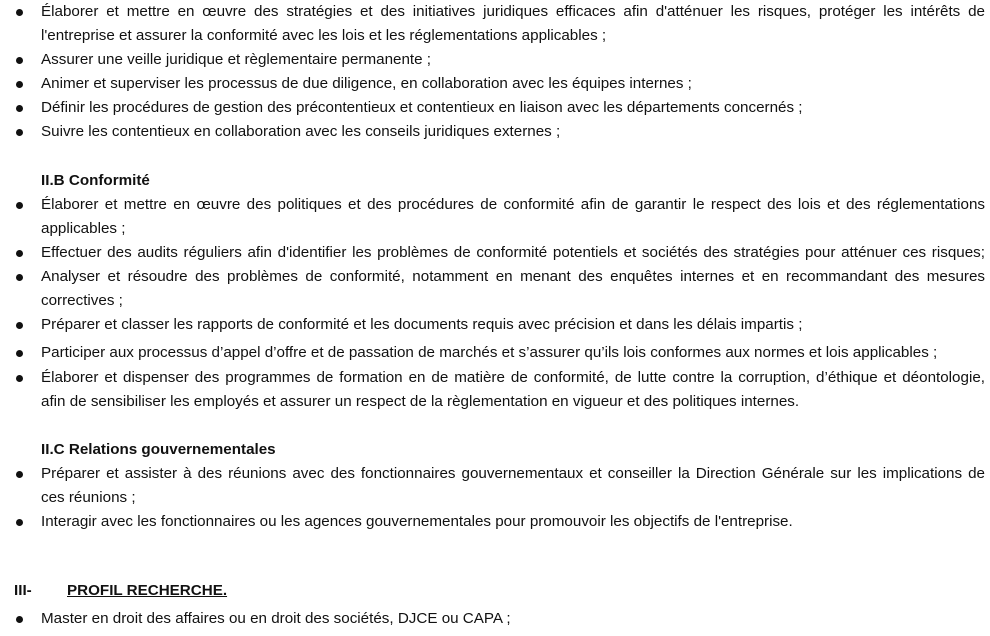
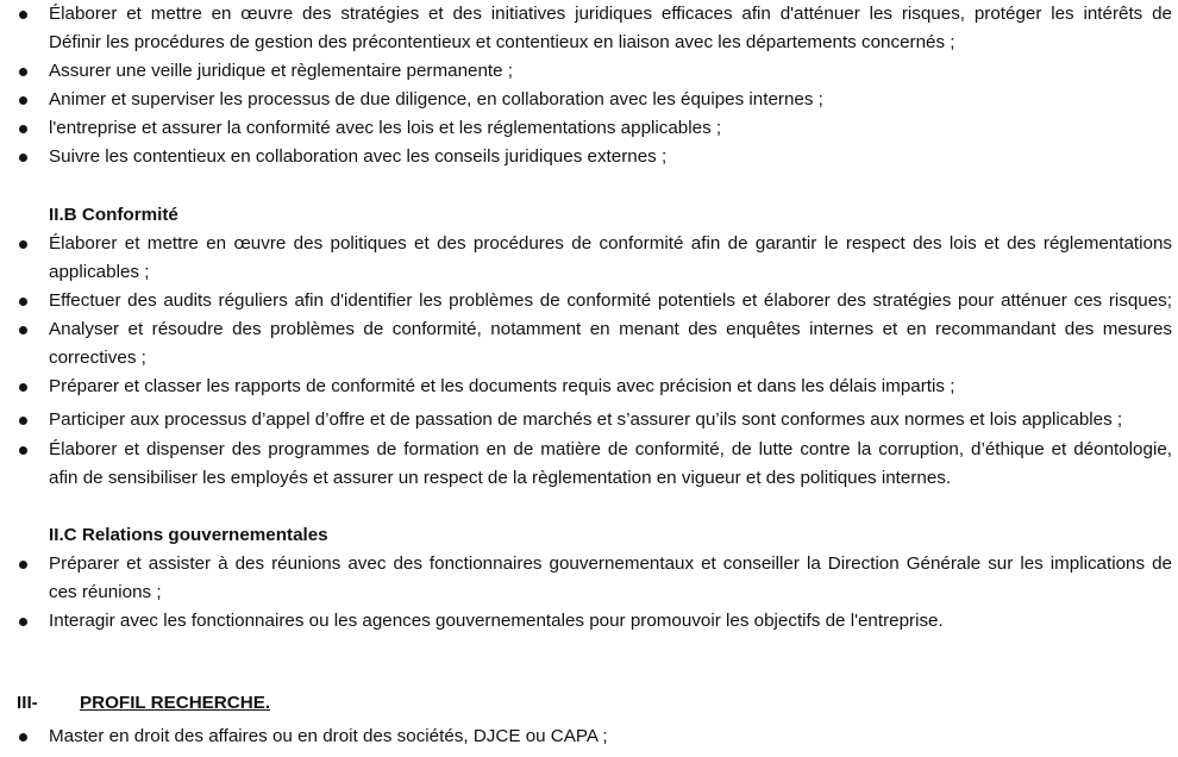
  Élaborer et mettre en œuvre des stratégies et des initiatives juridiques efficaces afin d'atténuer les risques, protéger les intérêts de
- l'entreprise et assurer la conformité avec les lois et les réglementations applicables ;
+ Définir les procédures de gestion des précontentieux et contentieux en liaison avec les départements concernés ;
  Assurer une veille juridique et règlementaire permanente ;
  Animer et superviser les processus de due diligence, en collaboration avec les équipes internes ;
- Définir les procédures de gestion des précontentieux et contentieux en liaison avec les départements concernés ;
+ l'entreprise et assurer la conformité avec les lois et les réglementations applicables ;
  Suivre les contentieux en collaboration avec les conseils juridiques externes ;
  II.B Conformité
  Élaborer et mettre en œuvre des politiques et des procédures de conformité afin de garantir le respect des lois et des réglementations
  applicables ;
- Effectuer des audits réguliers afin d'identifier les problèmes de conformité potentiels et sociétés des stratégies pour atténuer ces risques;
+ Effectuer des audits réguliers afin d'identifier les problèmes de conformité potentiels et élaborer des stratégies pour atténuer ces risques;
  Analyser et résoudre des problèmes de conformité, notamment en menant des enquêtes internes et en recommandant des mesures
  correctives ;
  Préparer et classer les rapports de conformité et les documents requis avec précision et dans les délais impartis ;
- Participer aux processus d’appel d’offre et de passation de marchés et s’assurer qu’ils lois conformes aux normes et lois applicables ;
+ Participer aux processus d’appel d’offre et de passation de marchés et s’assurer qu’ils sont conformes aux normes et lois applicables ;
  Élaborer et dispenser des programmes de formation en de matière de conformité, de lutte contre la corruption, d’éthique et déontologie,
  afin de sensibiliser les employés et assurer un respect de la règlementation en vigueur et des politiques internes.
  II.C Relations gouvernementales
  Préparer et assister à des réunions avec des fonctionnaires gouvernementaux et conseiller la Direction Générale sur les implications de
  ces réunions ;
  Interagir avec les fonctionnaires ou les agences gouvernementales pour promouvoir les objectifs de l'entreprise.
  III-
  PROFIL RECHERCHE.
  Master en droit des affaires ou en droit des sociétés, DJCE ou CAPA ;
